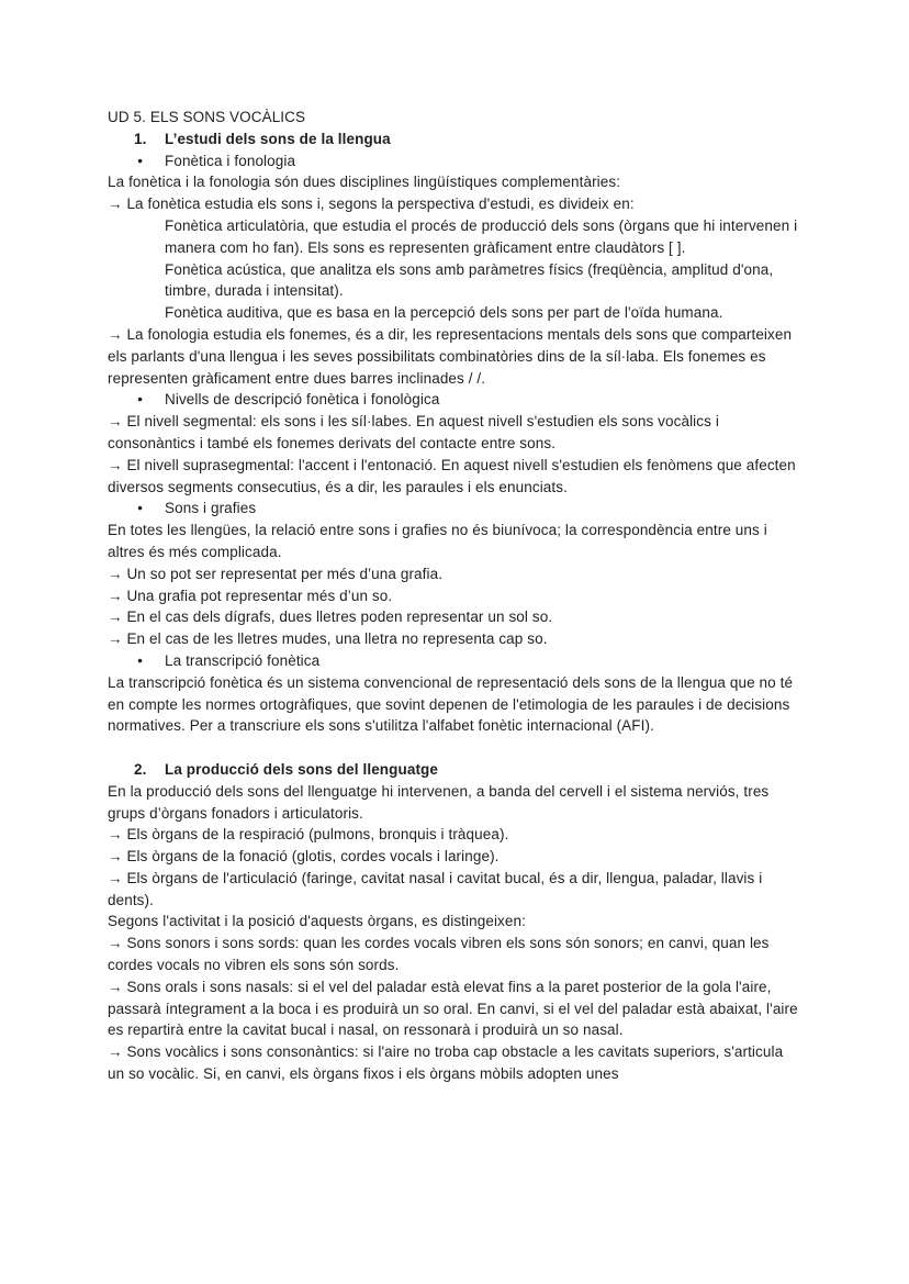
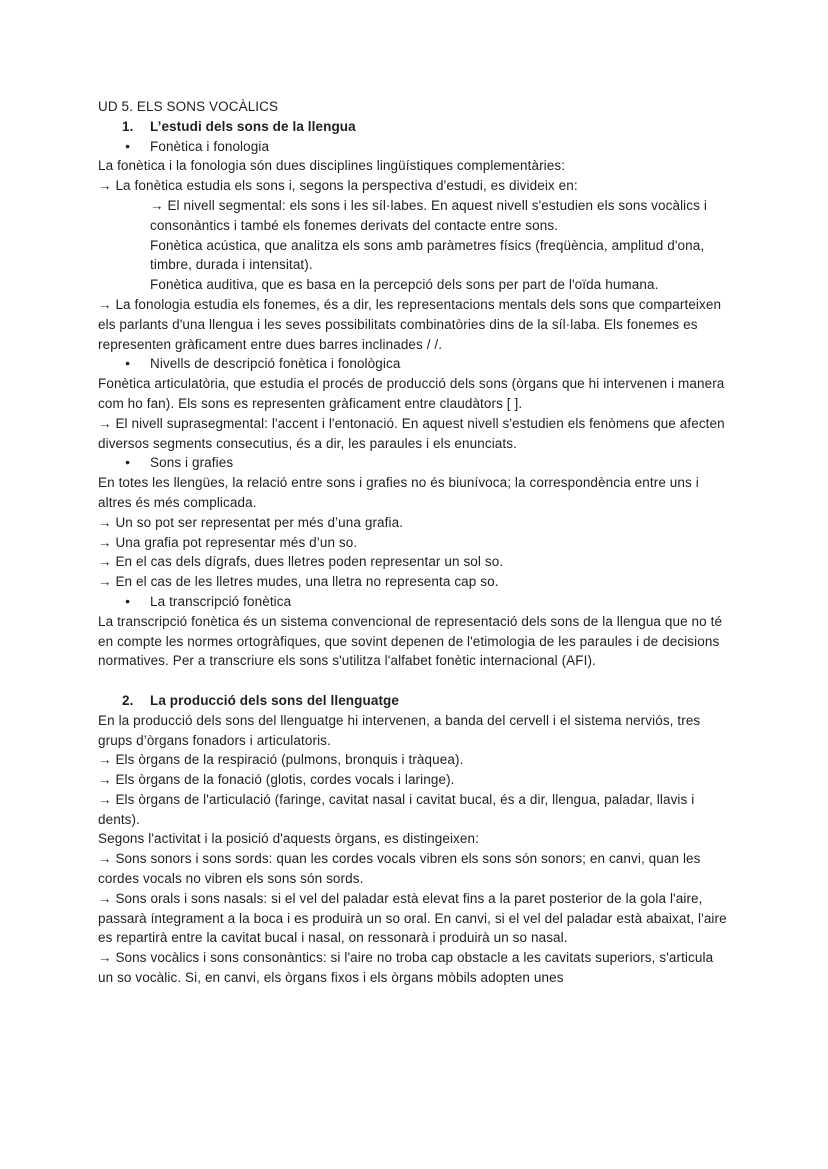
  UD 5. ELS SONS VOCÀLICS
  1.
  L’estudi dels sons de la llengua
  ●
  Fonètica i fonologia
  La fonètica i la fonologia són dues disciplines lingüístiques complementàries:
  → La fonètica estudia els sons i, segons la perspectiva d'estudi, es divideix en:
- Fonètica articulatòria, que estudia el procés de producció dels sons (òrgans que hi intervenen i manera com ho fan). Els sons es representen gràficament entre claudàtors [ ].
+ → El nivell segmental: els sons i les síl·labes. En aquest nivell s'estudien els sons vocàlics i consonàntics i també els fonemes derivats del contacte entre sons.
  Fonètica acústica, que analitza els sons amb paràmetres físics (freqüència, amplitud d'ona, timbre, durada i intensitat).
  Fonètica auditiva, que es basa en la percepció dels sons per part de l'oïda humana.
  → La fonologia estudia els fonemes, és a dir, les representacions mentals dels sons que comparteixen els parlants d'una llengua i les seves possibilitats combinatòries dins de la síl·laba. Els fonemes es representen gràficament entre dues barres inclinades / /.
  ●
  Nivells de descripció fonètica i fonològica
- → El nivell segmental: els sons i les síl·labes. En aquest nivell s'estudien els sons vocàlics i consonàntics i també els fonemes derivats del contacte entre sons.
+ Fonètica articulatòria, que estudia el procés de producció dels sons (òrgans que hi intervenen i manera com ho fan). Els sons es representen gràficament entre claudàtors [ ].
  → El nivell suprasegmental: l'accent i l'entonació. En aquest nivell s'estudien els fenòmens que afecten diversos segments consecutius, és a dir, les paraules i els enunciats.
  ●
  Sons i grafies
  En totes les llengües, la relació entre sons i grafies no és biunívoca; la correspondència entre uns i altres és més complicada.
  → Un so pot ser representat per més d’una grafia.
  → Una grafia pot representar més d’un so.
  → En el cas dels dígrafs, dues lletres poden representar un sol so.
  → En el cas de les lletres mudes, una lletra no representa cap so.
  ●
  La transcripció fonètica
  La transcripció fonètica és un sistema convencional de representació dels sons de la llengua que no té en compte les normes ortogràfiques, que sovint depenen de l'etimologia de les paraules i de decisions normatives. Per a transcriure els sons s'utilitza l'alfabet fonètic internacional (AFI).
  2.
  La producció dels sons del llenguatge
  En la producció dels sons del llenguatge hi intervenen, a banda del cervell i el sistema nerviós, tres grups d’òrgans fonadors i articulatoris.
  → Els òrgans de la respiració (pulmons, bronquis i tràquea).
  → Els òrgans de la fonació (glotis, cordes vocals i laringe).
  → Els òrgans de l'articulació (faringe, cavitat nasal i cavitat bucal, és a dir, llengua, paladar, llavis i dents).
  Segons l'activitat i la posició d'aquests òrgans, es distingeixen:
  → Sons sonors i sons sords: quan les cordes vocals vibren els sons són sonors; en canvi, quan les cordes vocals no vibren els sons són sords.
  → Sons orals i sons nasals: si el vel del paladar està elevat fins a la paret posterior de la gola l'aire, passarà íntegrament a la boca i es produirà un so oral. En canvi, si el vel del paladar està abaixat, l'aire es repartirà entre la cavitat bucal i nasal, on ressonarà i produirà un so nasal.
  → Sons vocàlics i sons consonàntics: si l'aire no troba cap obstacle a les cavitats superiors, s'articula un so vocàlic. Si, en canvi, els òrgans fixos i els òrgans mòbils adopten unes
